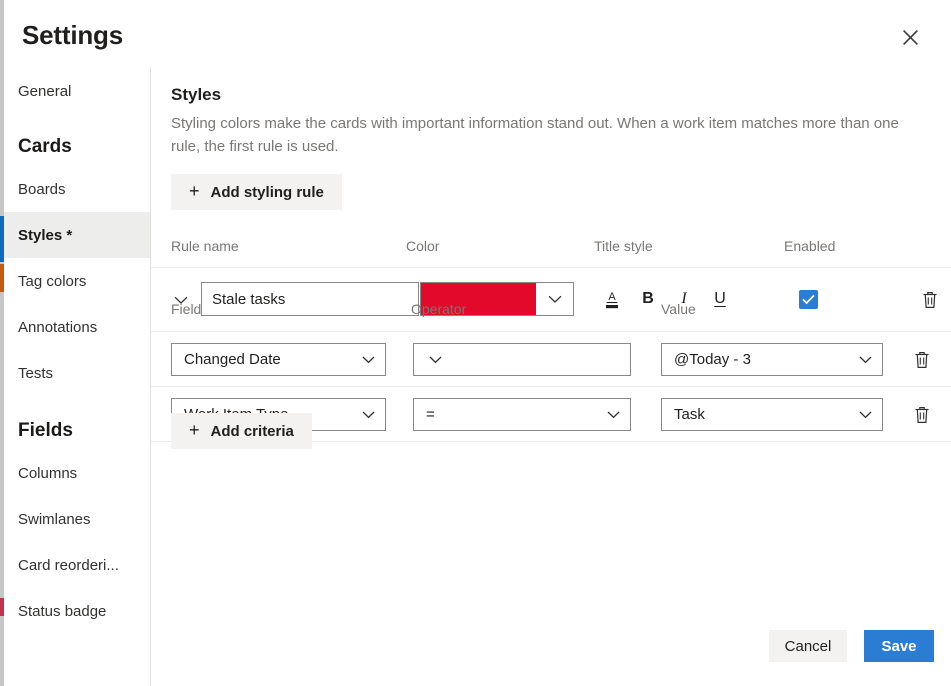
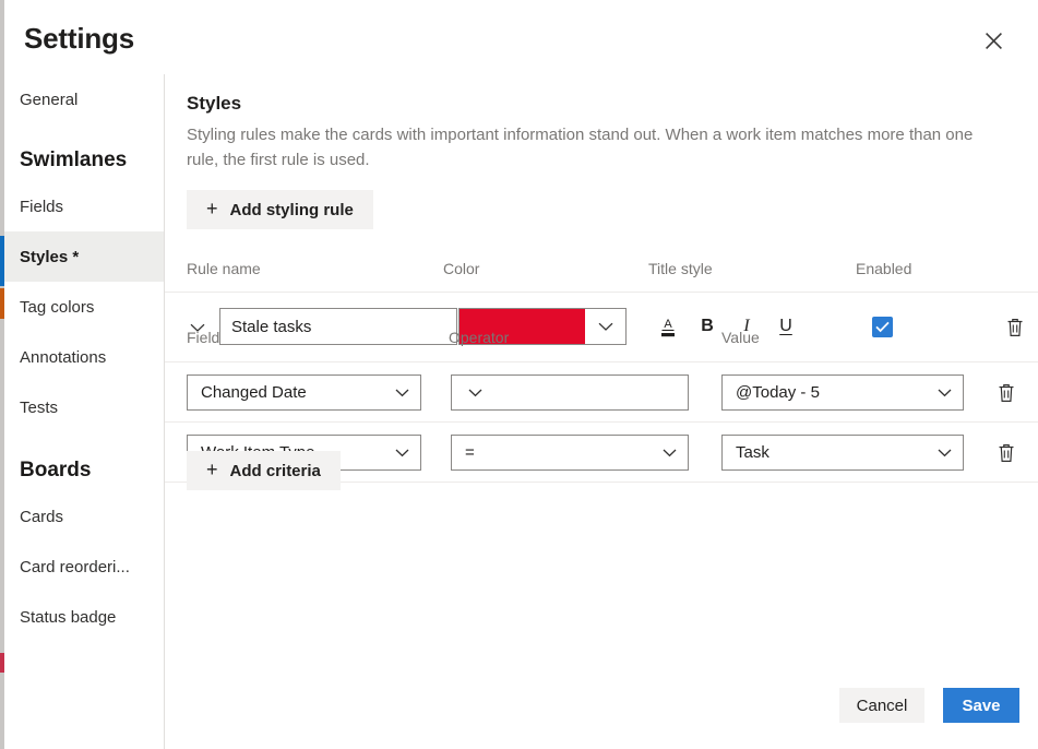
  Settings
  General
- Cards
+ Swimlanes
- Boards
+ Fields
  Styles *
  Tag colors
  Annotations
  Tests
- Fields
+ Boards
- Columns
- Swimlanes
+ Cards
  Card reorderi...
  Status badge
  Styles
- Styling colors make the cards with important information stand out. When a work item matches more than one rule, the first rule is used.
+ Styling rules make the cards with important information stand out. When a work item matches more than one rule, the first rule is used.
  +
  Add styling rule
  Rule name
  Color
  Title style
  Enabled
  Stale tasks
  A
  B
  I
  U
  Field
  Operator
  Value
  Changed Date
- @Today - 3
+ @Today - 5
  =
  Task
  +
  Add criteria
  Cancel
  Save
